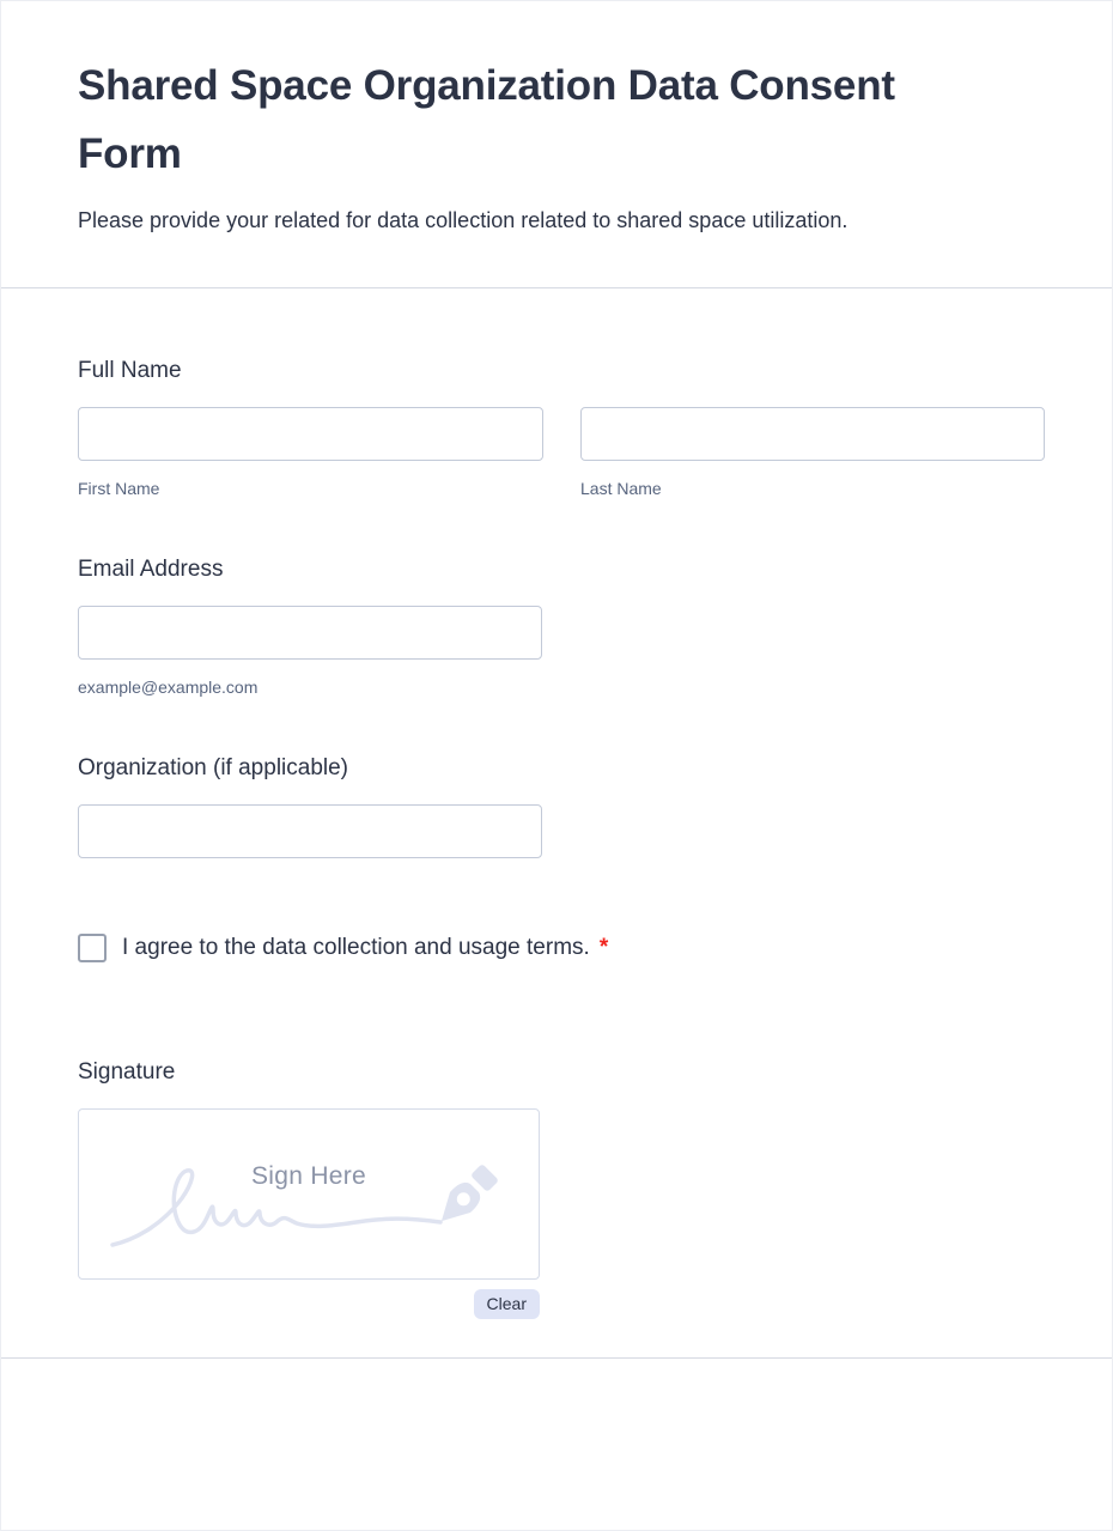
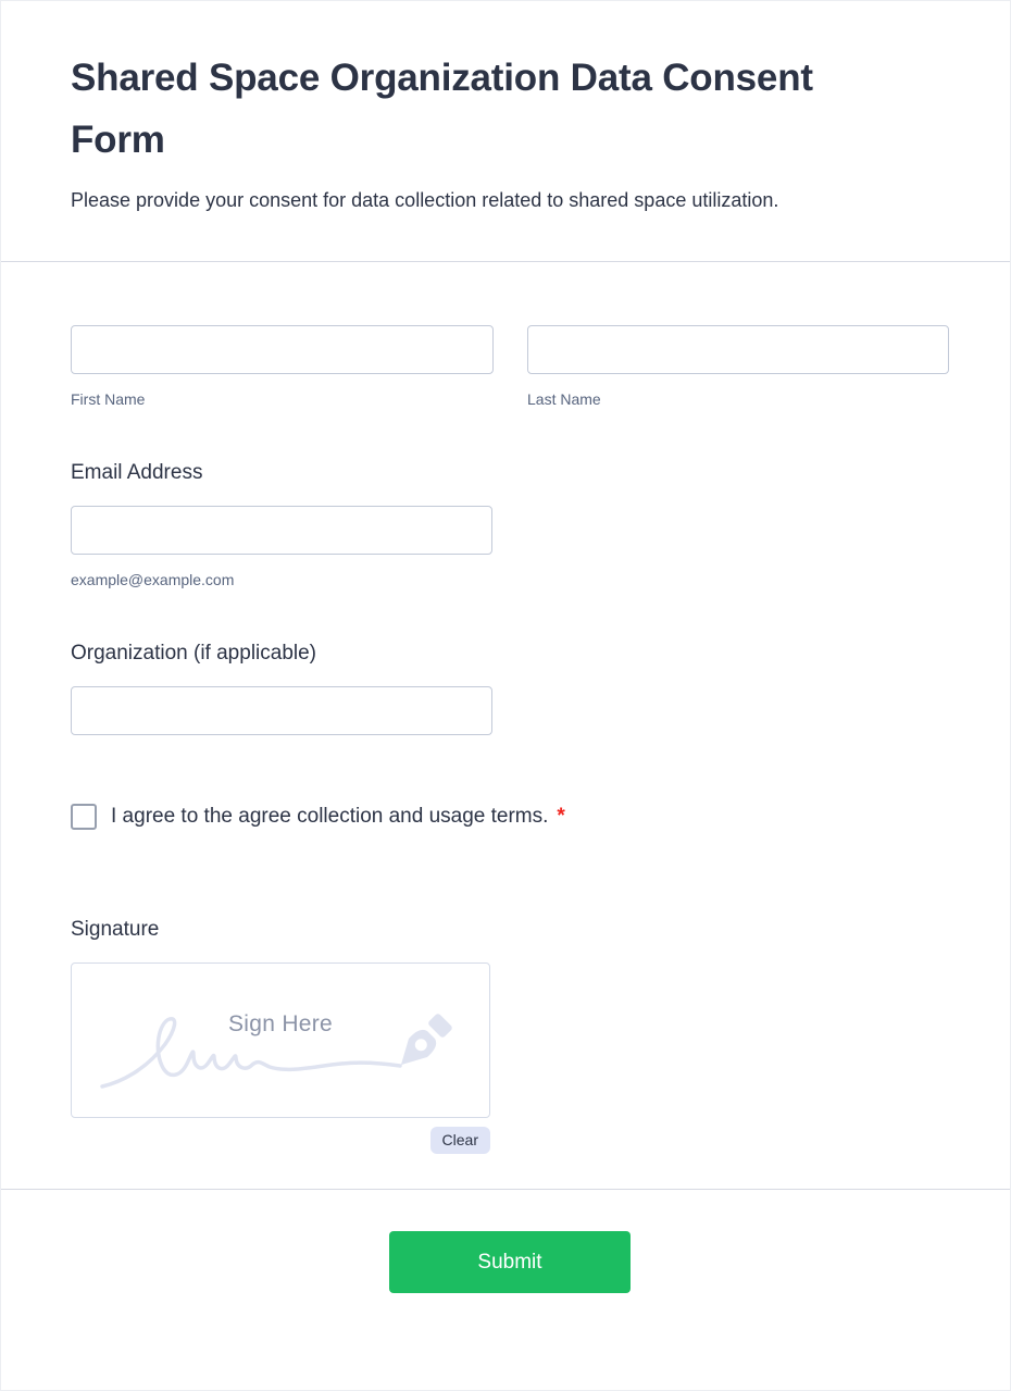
  Shared Space Organization Data Consent Form
- Please provide your related for data collection related to shared space utilization.
+ Please provide your consent for data collection related to shared space utilization.
- Full Name
  First Name
  Last Name
  Email Address
  example@example.com
  Organization (if applicable)
- I agree to the data collection and usage terms. *
+ I agree to the agree collection and usage terms. *
  Signature
  Sign Here
  Clear
+ Submit
